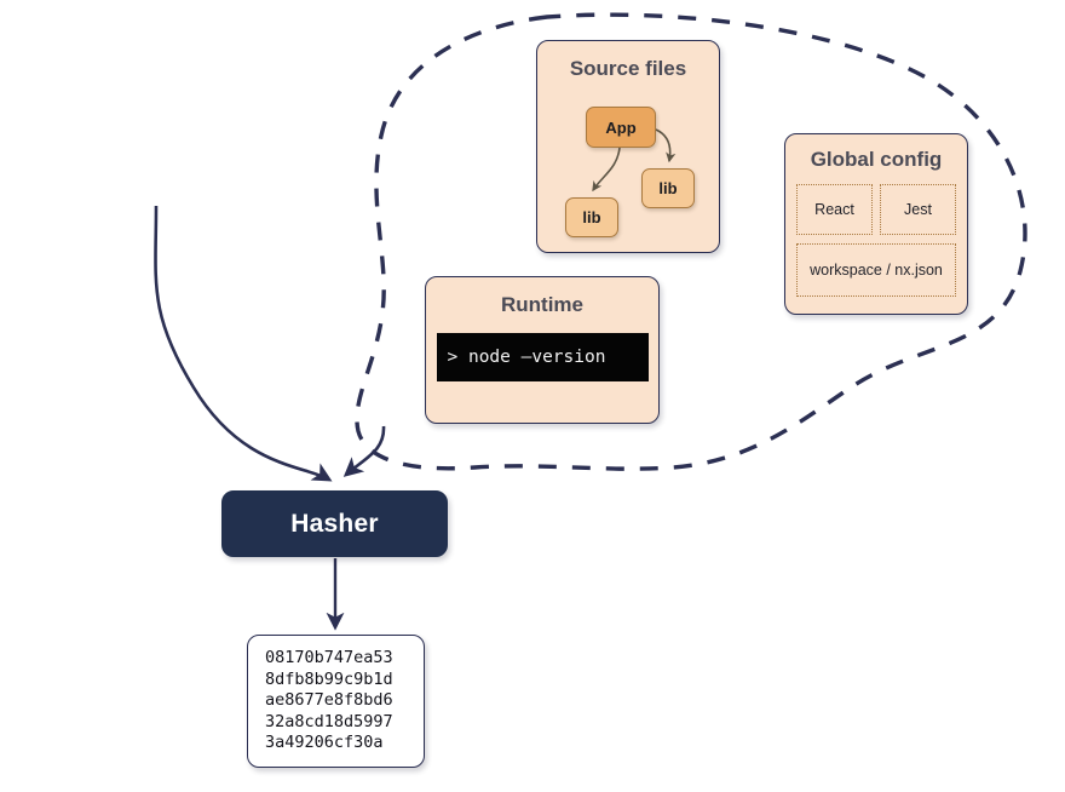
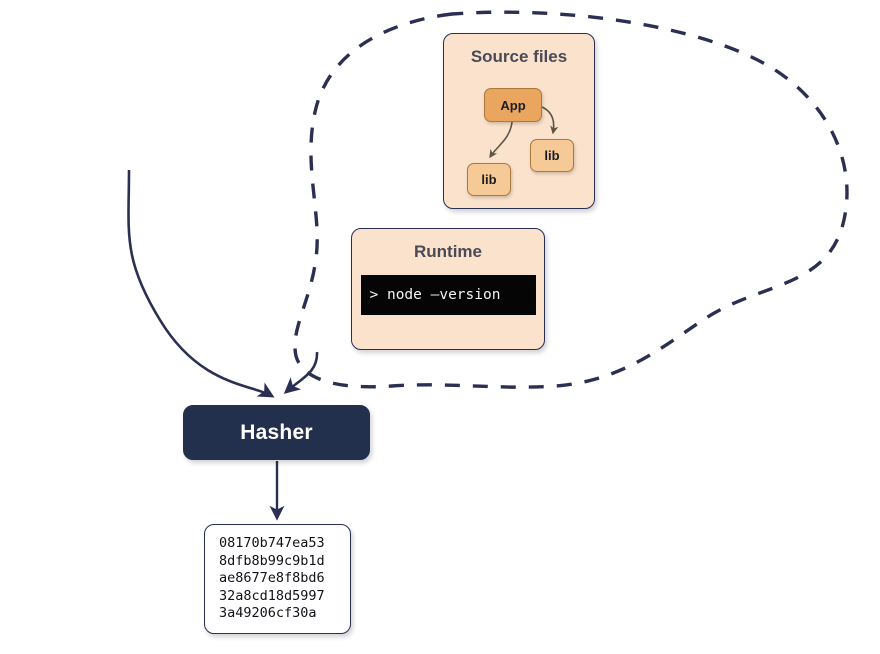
  Source files
  App
  lib
  lib
- Global config
- React
- Jest
- workspace / nx.json
  Runtime
  > node –version
  Hasher
  08170b747ea53
  8dfb8b99c9b1d
  ae8677e8f8bd6
  32a8cd18d5997
  3a49206cf30a
